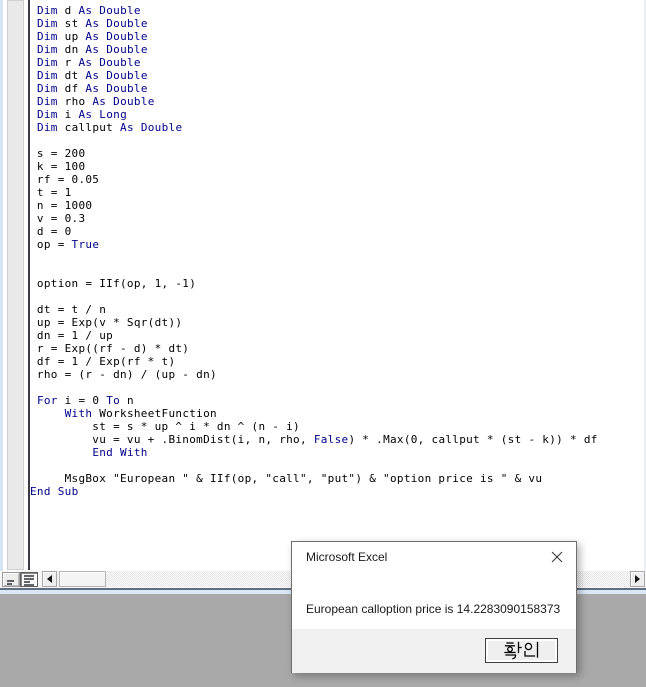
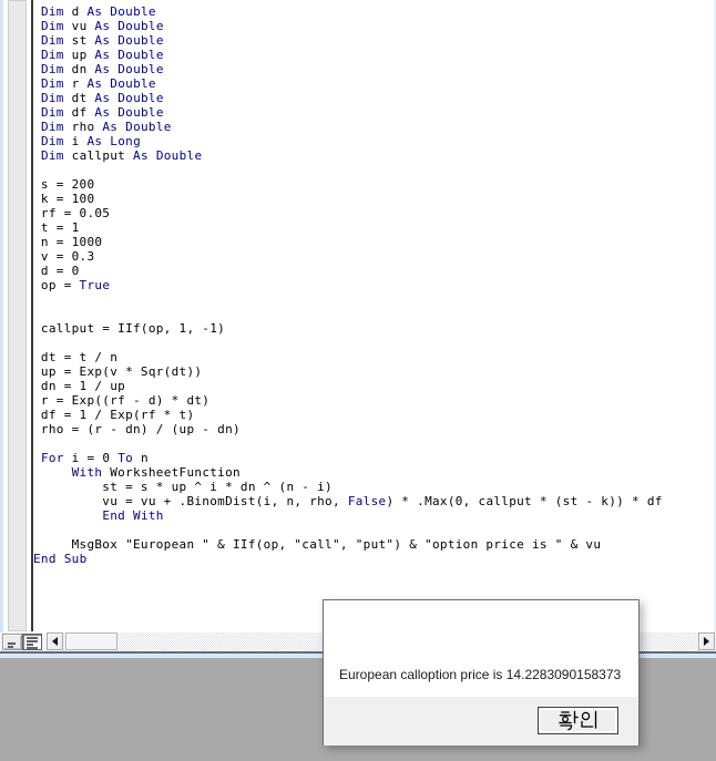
  Dim d As Double
+ Dim vu As Double
  Dim st As Double
  Dim up As Double
  Dim dn As Double
  Dim r As Double
  Dim dt As Double
  Dim df As Double
  Dim rho As Double
  Dim i As Long
  Dim callput As Double
  s = 200
  k = 100
  rf = 0.05
  t = 1
  n = 1000
  v = 0.3
  d = 0
  op = True
- option = IIf(op, 1, -1)
+ callput = IIf(op, 1, -1)
  dt = t / n
  up = Exp(v * Sqr(dt))
  dn = 1 / up
  r = Exp((rf - d) * dt)
  df = 1 / Exp(rf * t)
  rho = (r - dn) / (up - dn)
  For i = 0 To n
  With WorksheetFunction
  st = s * up ^ i * dn ^ (n - i)
  vu = vu + .BinomDist(i, n, rho, False) * .Max(0, callput * (st - k)) * df
  End With
  MsgBox "European " & IIf(op, "call", "put") & "option price is " & vu
  End Sub
- Microsoft Excel
  European calloption price is 14.2283090158373
